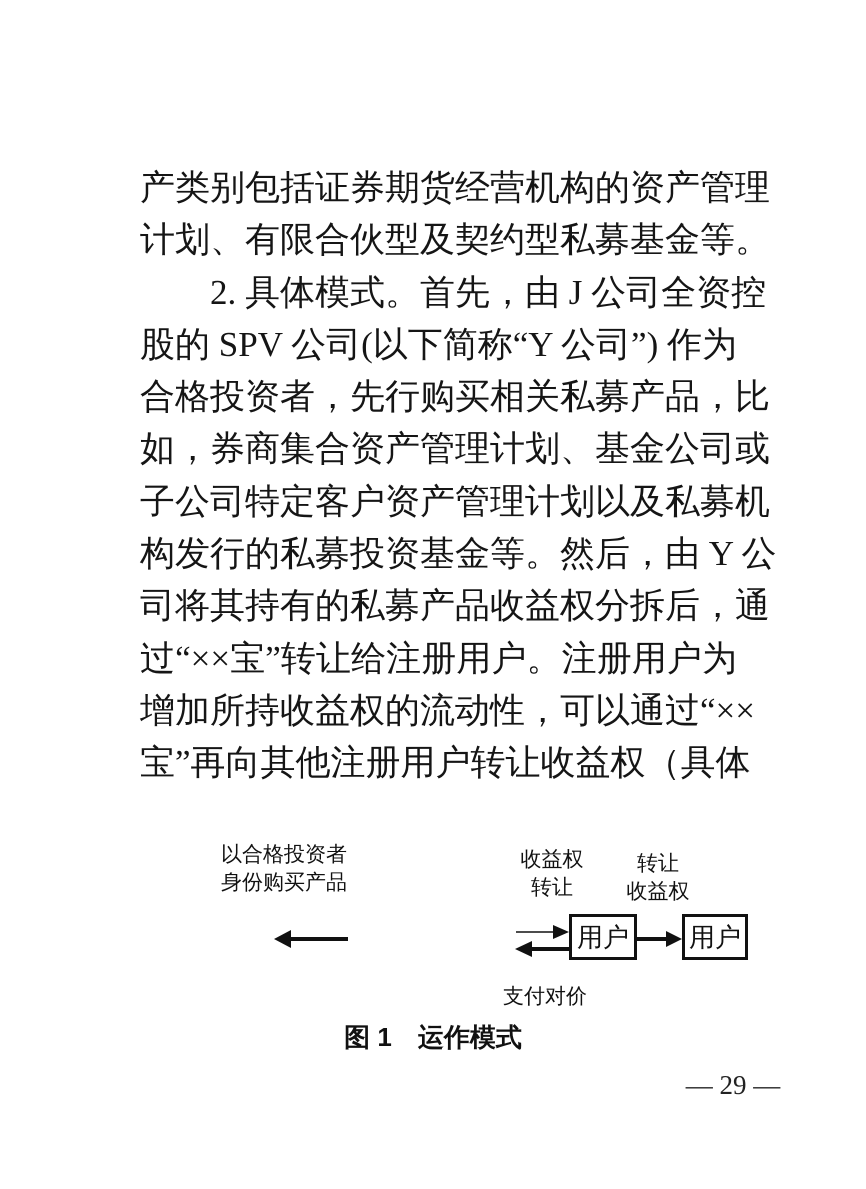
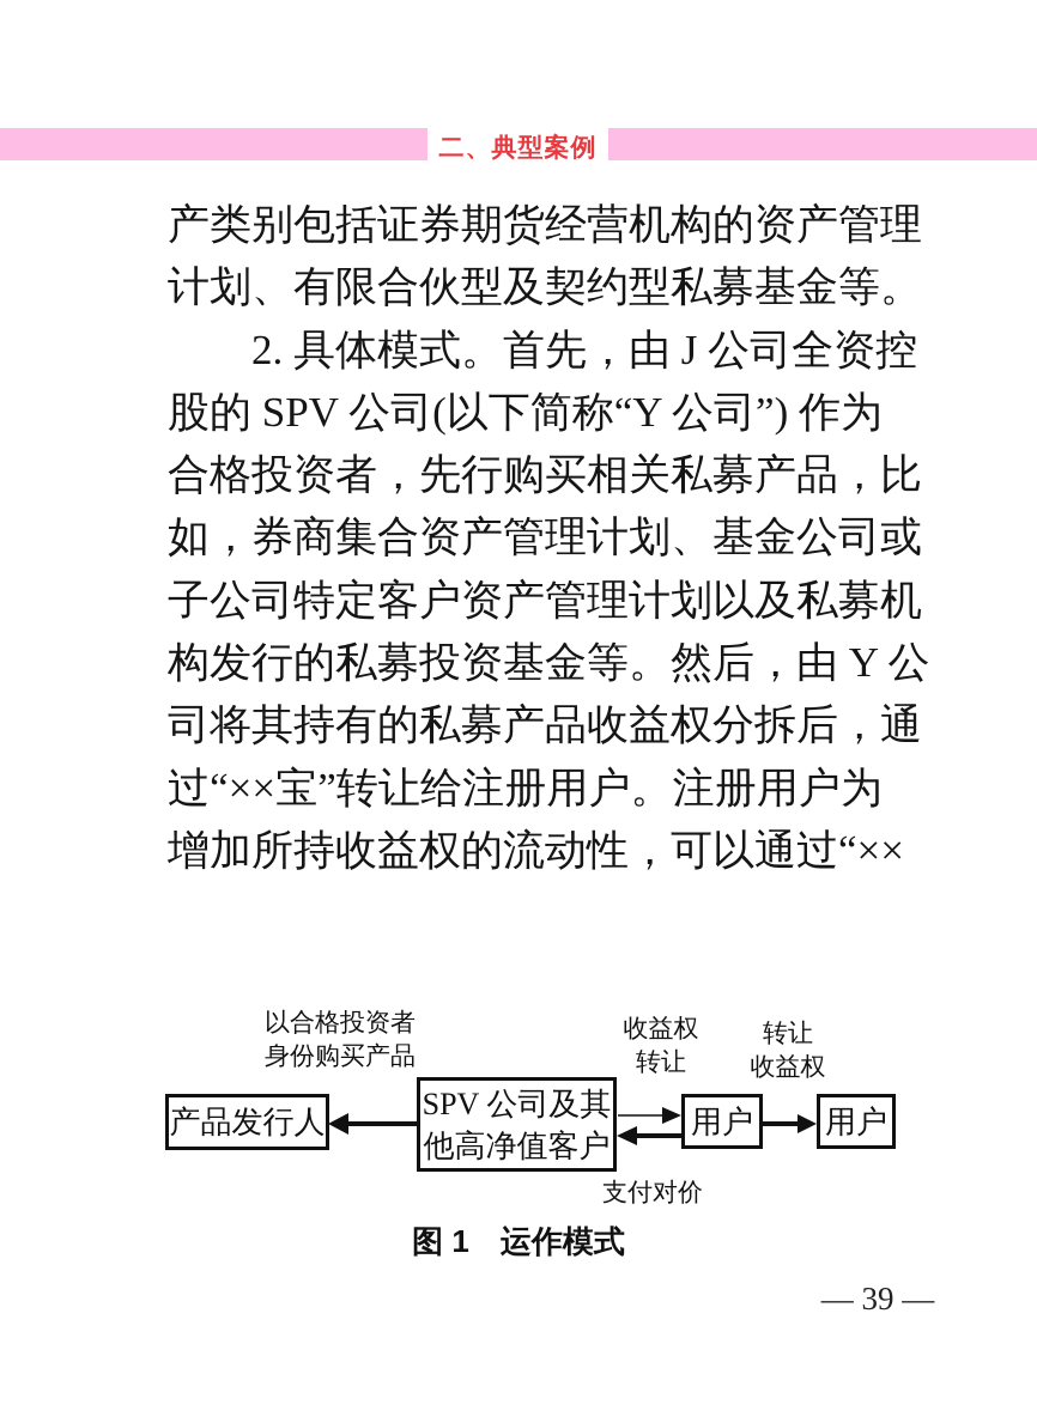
+ 二、典型案例
  产类别包括证券期货经营机构的资产管
  计划、有限合伙型及契约型私募基金等
  2. 具体模式。首先，由 J 公司全资控
  股的 SPV 公司(以下简称“Y 公司”) 作为
  合格投资者，先行购买相关私募产品，
  如，券商集合资产管理计划、基金公司
  子公司特定客户资产管理计划以及私募
  构发行的私募投资基金等。然后，由 Y
  司将其持有的私募产品收益权分拆后，
  过“××宝”转让给注册用户。注册用户为
  增加所持收益权的流动性，可以通过“×
- 宝”再向其他注册用户转让收益权（具体
  以合格投资者
  身份购买产品
  收益权
  转让
  转让
  收益权
  支付对价
+ 产品发行人
+ SPV 公司及其
+ 他高净值客户
  用户
  用户
  图 1 运作模式
- — 29 —
+ — 39 —
